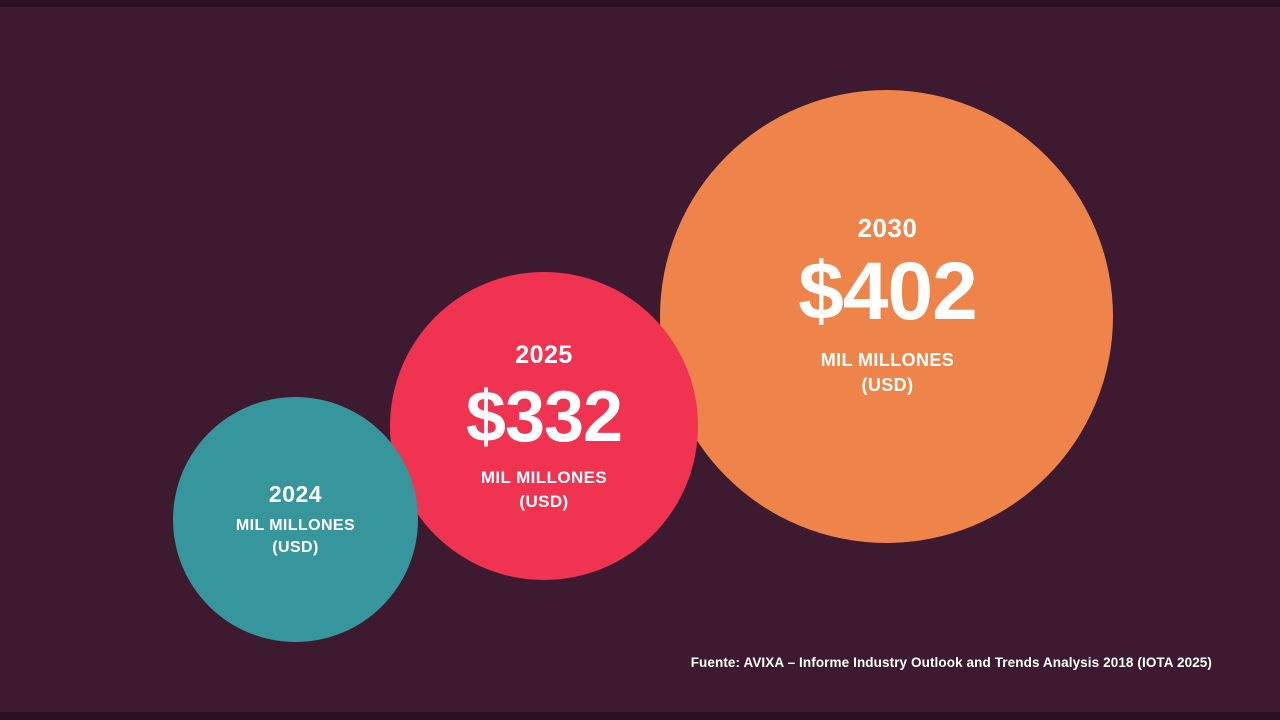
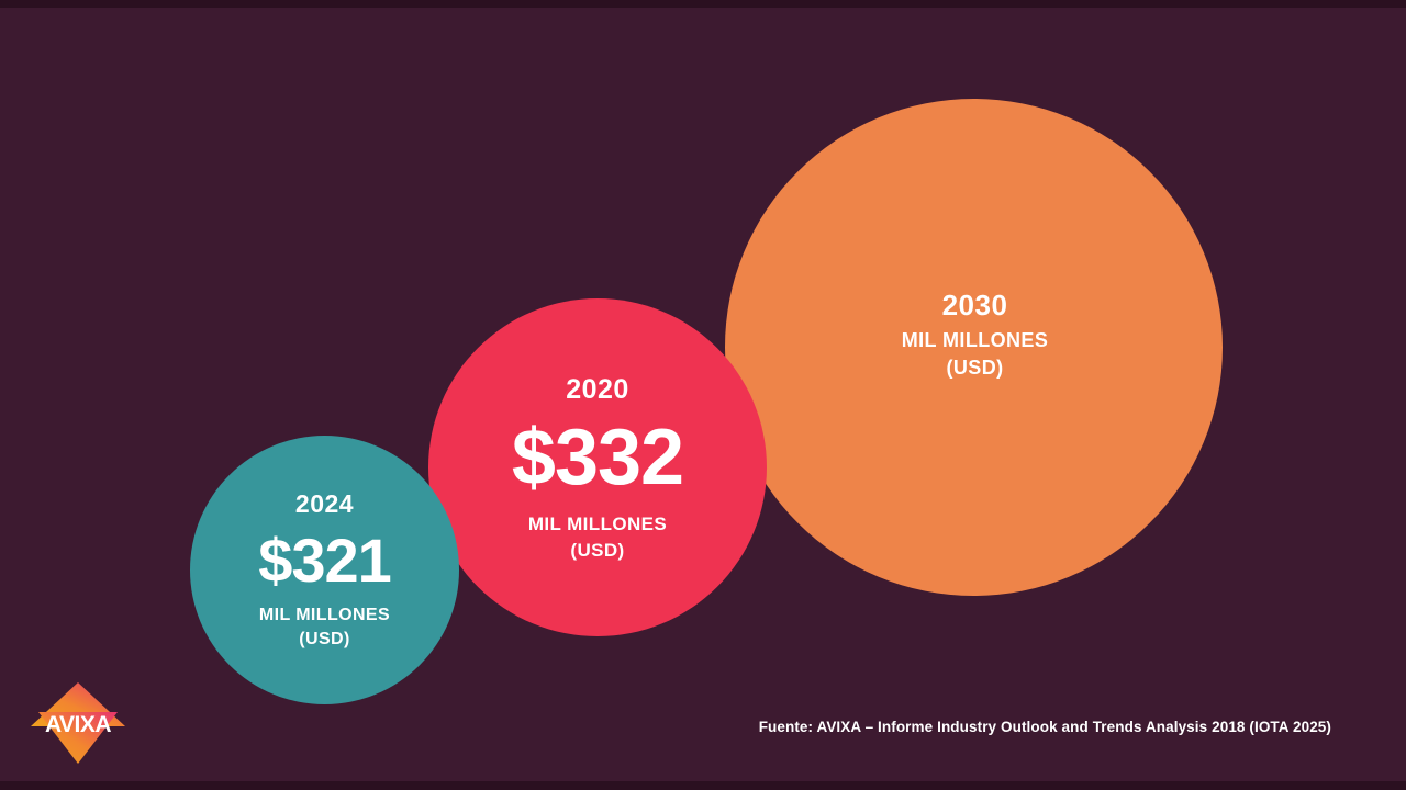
  2030
- $402
  MIL MILLONES
  (USD)
- 2025
+ 2020
  $332
  MIL MILLONES
  (USD)
  2024
+ $321
  MIL MILLONES
  (USD)
  Fuente: AVIXA – Informe Industry Outlook and Trends Analysis 2018 (IOTA 2025)
+ AVIXA
